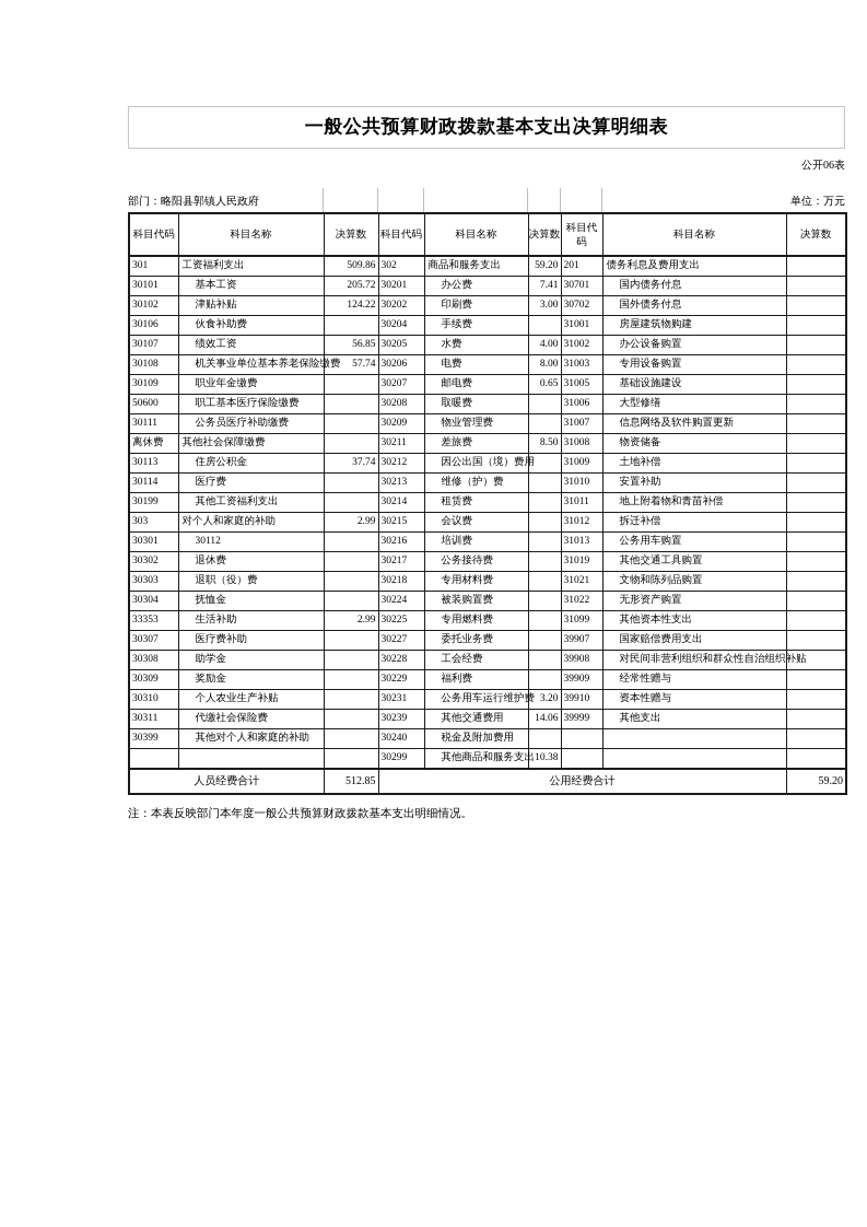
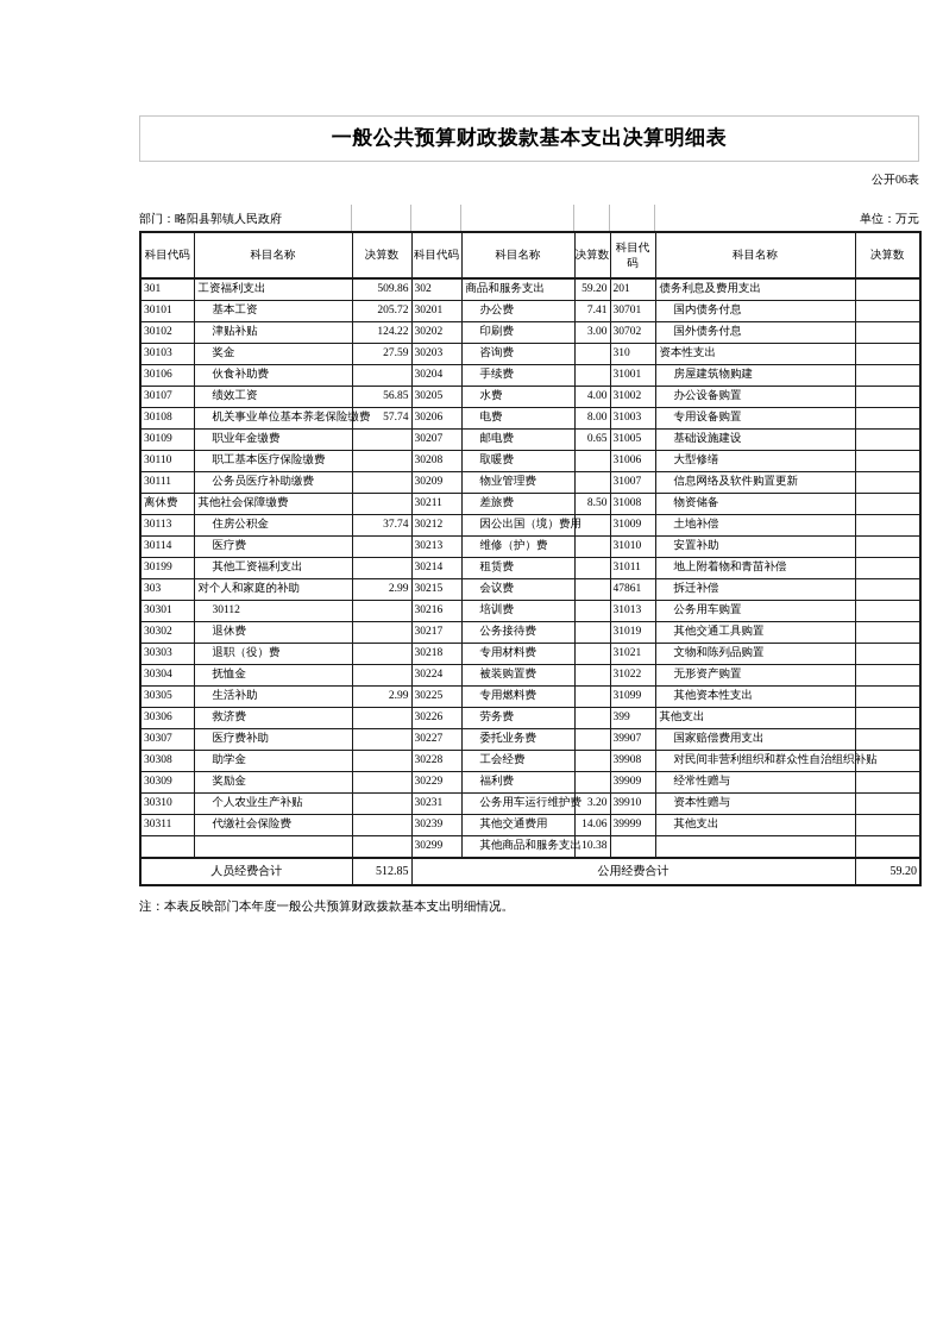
  一般公共预算财政拨款基本支出决算明细表
  公开06表
  部门：略阳县郭镇人民政府
  单位：万元
  科目代码	科目名称	决算数	科目代码	科目名称	决算数	科目代码	科目名称	决算数
  301	工资福利支出	509.86	302	商品和服务支出	59.20	201	债务利息及费用支出
  30101	基本工资	205.72	30201	办公费	7.41	30701	国内债务付息
  30102	津贴补贴	124.22	30202	印刷费	3.00	30702	国外债务付息
+ 30103	奖金	27.59	30203	咨询费		310	资本性支出
  30106	伙食补助费		30204	手续费		31001	房屋建筑物购建
  30107	绩效工资	56.85	30205	水费	4.00	31002	办公设备购置
  30108	机关事业单位基本养老保险缴费	57.74	30206	电费	8.00	31003	专用设备购置
  30109	职业年金缴费		30207	邮电费	0.65	31005	基础设施建设
- 50600	职工基本医疗保险缴费		30208	取暖费		31006	大型修缮
+ 30110	职工基本医疗保险缴费		30208	取暖费		31006	大型修缮
  30111	公务员医疗补助缴费		30209	物业管理费		31007	信息网络及软件购置更新
  离休费	其他社会保障缴费		30211	差旅费	8.50	31008	物资储备
  30113	住房公积金	37.74	30212	因公出国（境）费用		31009	土地补偿
  30114	医疗费		30213	维修（护）费		31010	安置补助
  30199	其他工资福利支出		30214	租赁费		31011	地上附着物和青苗补偿
- 303	对个人和家庭的补助	2.99	30215	会议费		31012	拆迁补偿
+ 303	对个人和家庭的补助	2.99	30215	会议费		47861	拆迁补偿
  30301	30112		30216	培训费		31013	公务用车购置
  30302	退休费		30217	公务接待费		31019	其他交通工具购置
  30303	退职（役）费		30218	专用材料费		31021	文物和陈列品购置
  30304	抚恤金		30224	被装购置费		31022	无形资产购置
- 33353	生活补助	2.99	30225	专用燃料费		31099	其他资本性支出
+ 30305	生活补助	2.99	30225	专用燃料费		31099	其他资本性支出
+ 30306	救济费		30226	劳务费		399	其他支出
  30307	医疗费补助		30227	委托业务费		39907	国家赔偿费用支出
  30308	助学金		30228	工会经费		39908	对民间非营利组织和群众性自治组织补贴
  30309	奖励金		30229	福利费		39909	经常性赠与
  30310	个人农业生产补贴		30231	公务用车运行维护费	3.20	39910	资本性赠与
  30311	代缴社会保险费		30239	其他交通费用	14.06	39999	其他支出
- 30399	其他对个人和家庭的补助		30240	税金及附加费用
  			30299	其他商品和服务支出	10.38
  人员经费合计	512.85	公用经费合计	59.20
  注：本表反映部门本年度一般公共预算财政拨款基本支出明细情况。
